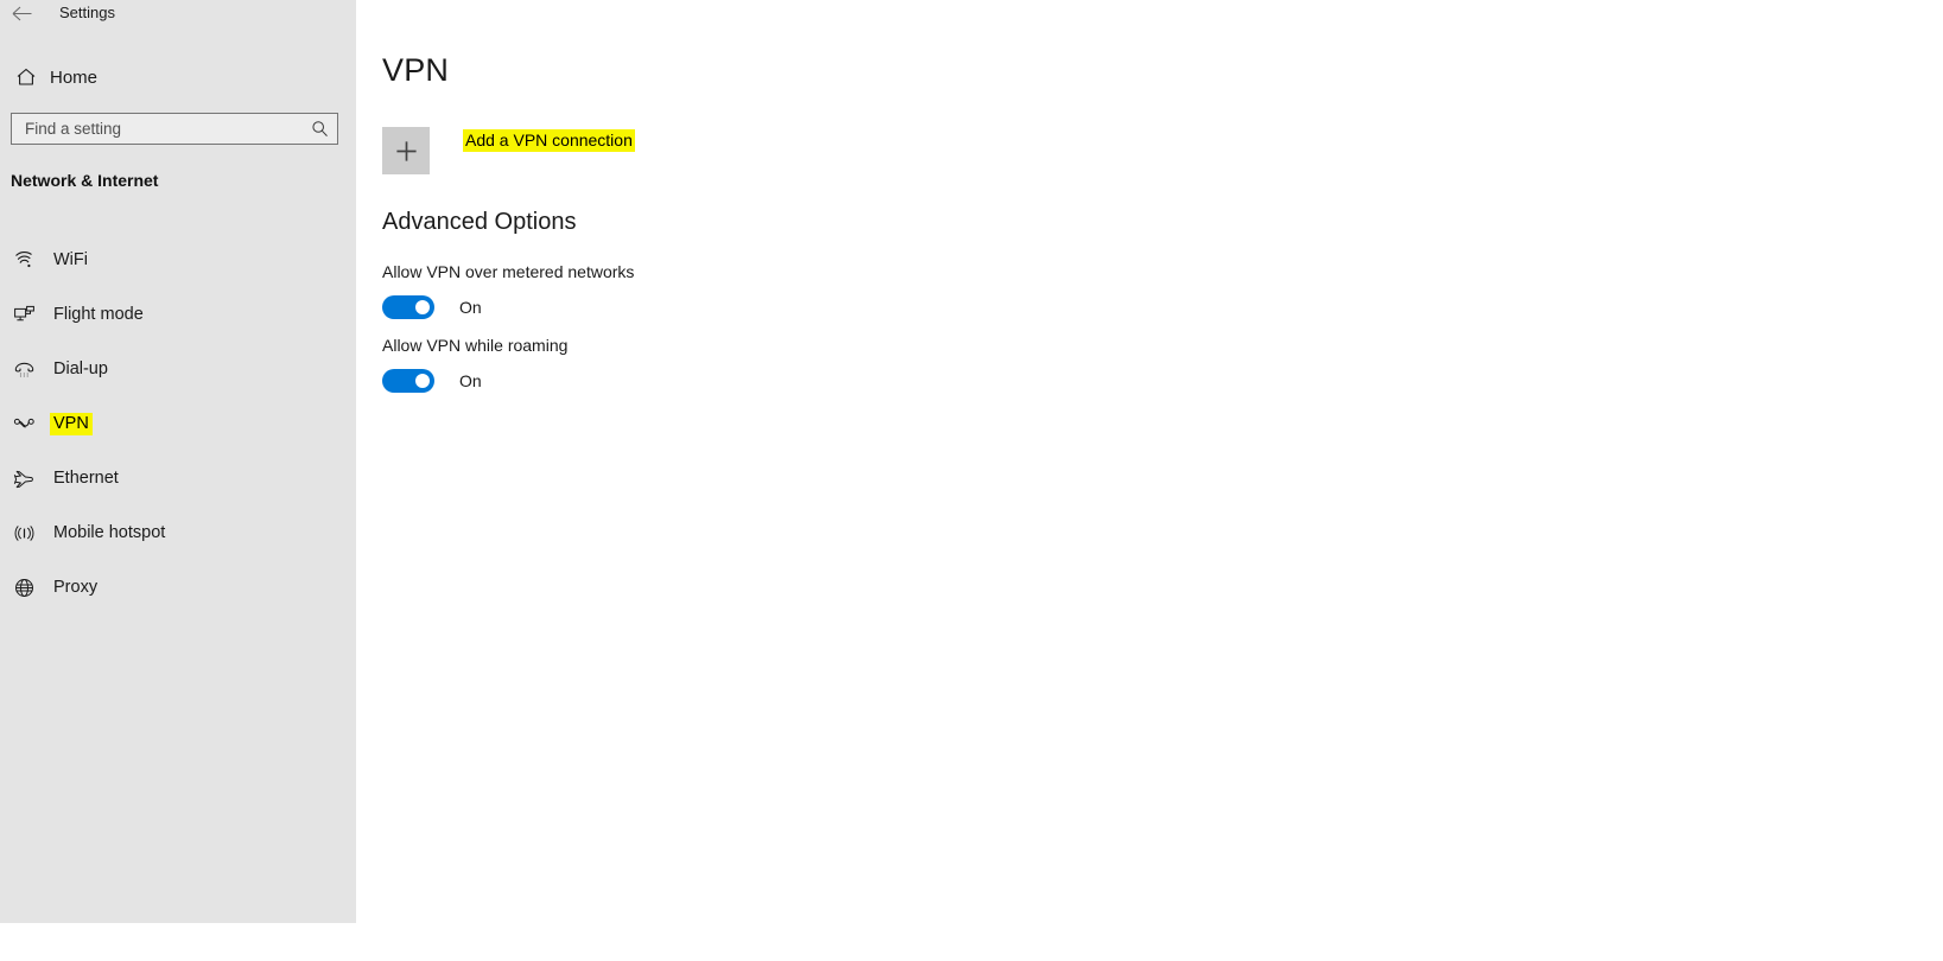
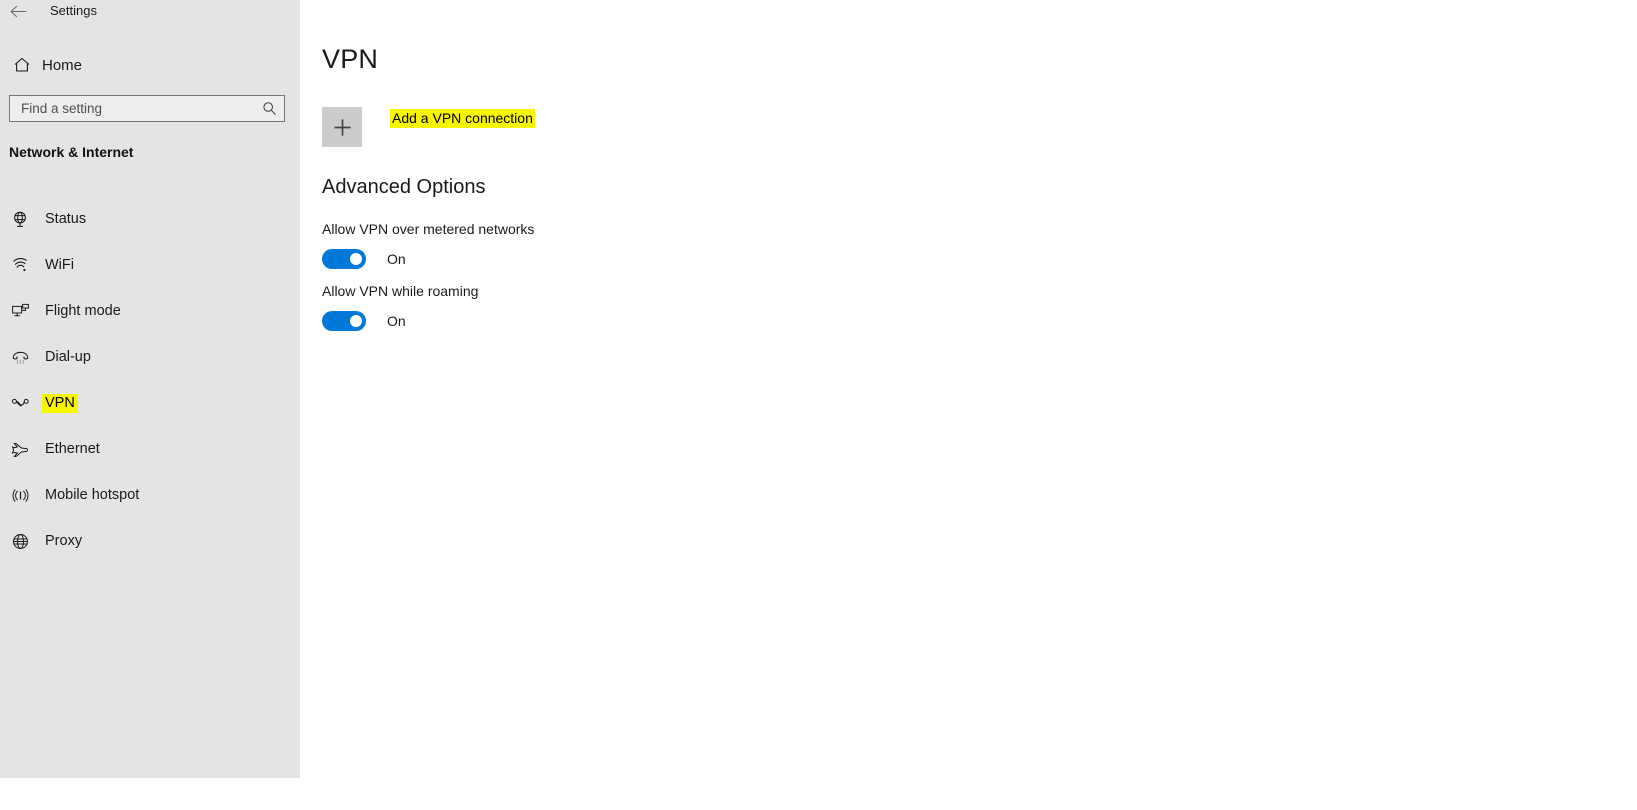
  Settings
  Home
  Find a setting
  Network & Internet
+ Status
  WiFi
  Flight mode
  Dial-up
  VPN
  Ethernet
  Mobile hotspot
  Proxy
  VPN
  Add a VPN connection
  Advanced Options
  Allow VPN over metered networks
  On
  Allow VPN while roaming
  On
